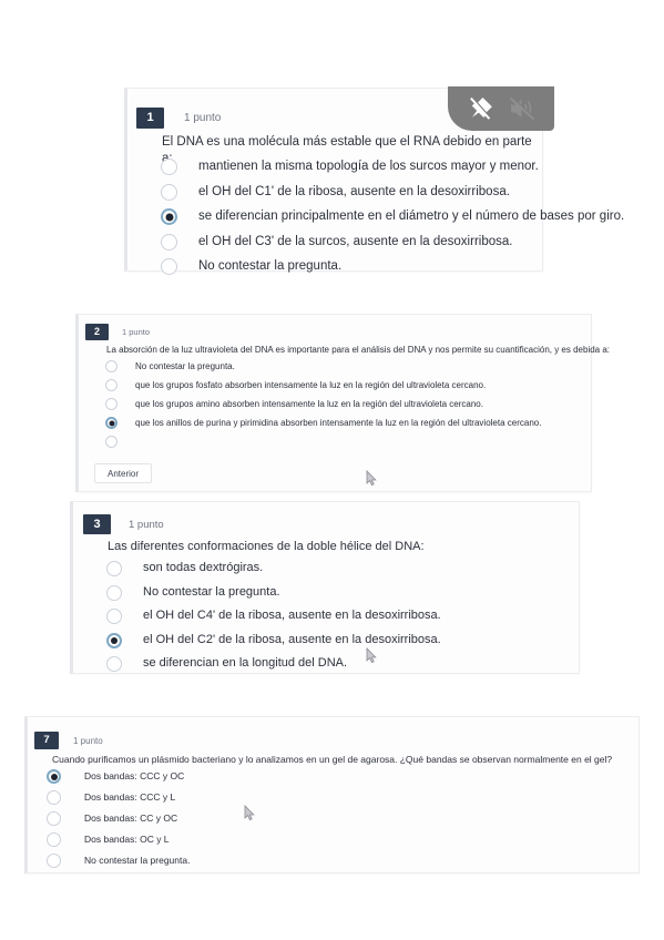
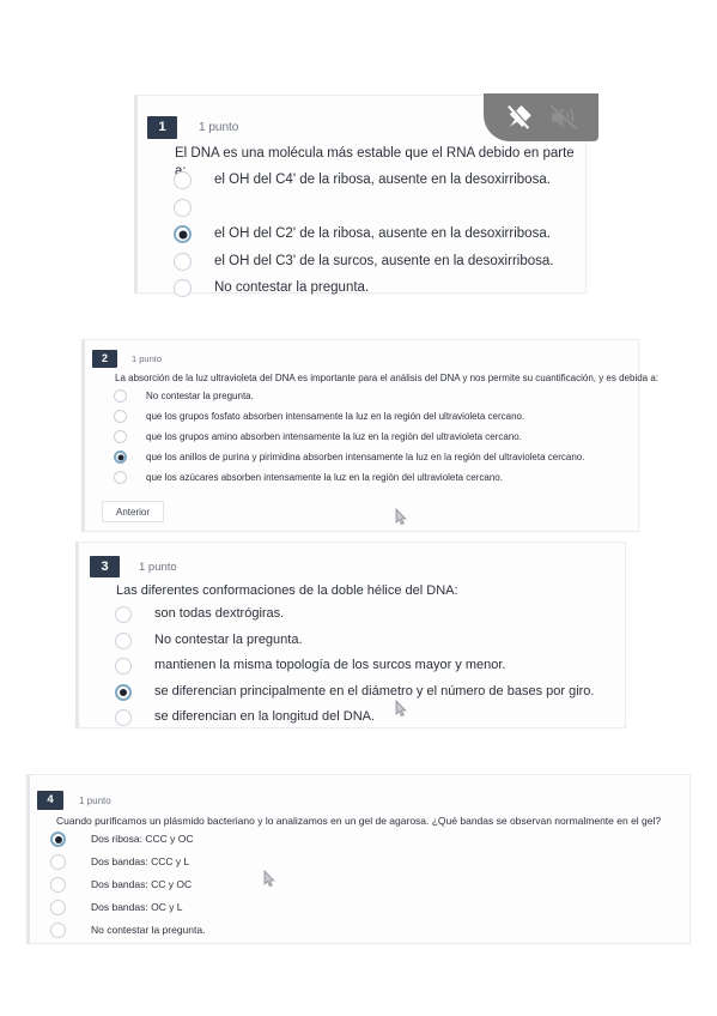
  1
  1 punto
  El DNA es una molécula más estable que el RNA debido en parte
- mantienen la misma topología de los surcos mayor y menor.
+ el OH del C4' de la ribosa, ausente en la desoxirribosa.
- el OH del C1' de la ribosa, ausente en la desoxirribosa.
- se diferencian principalmente en el diámetro y el número de bases por giro.
+ el OH del C2' de la ribosa, ausente en la desoxirribosa.
  el OH del C3' de la surcos, ausente en la desoxirribosa.
  No contestar la pregunta.
  2
  1 punto
  La absorción de la luz ultravioleta del DNA es importante para el análisis del DNA y nos permite su cuantificación, y es debida a:
  No contestar la pregunta.
  que los grupos fosfato absorben intensamente la luz en la región del ultravioleta cercano.
  que los grupos amino absorben intensamente la luz en la región del ultravioleta cercano.
  que los anillos de purina y pirimidina absorben intensamente la luz en la región del ultravioleta cercano.
+ que los azúcares absorben intensamente la luz en la región del ultravioleta cercano.
  Anterior
  3
  1 punto
  Las diferentes conformaciones de la doble hélice del DNA:
  son todas dextrógiras.
  No contestar la pregunta.
- el OH del C4' de la ribosa, ausente en la desoxirribosa.
+ mantienen la misma topología de los surcos mayor y menor.
- el OH del C2' de la ribosa, ausente en la desoxirribosa.
+ se diferencian principalmente en el diámetro y el número de bases por giro.
  se diferencian en la longitud del DNA.
- 7
+ 4
  1 punto
  Cuando purificamos un plásmido bacteriano y lo analizamos en un gel de agarosa. ¿Qué bandas se observan normalmente en el gel?
- Dos bandas: CCC y OC
+ Dos ribosa: CCC y OC
  Dos bandas: CCC y L
  Dos bandas: CC y OC
  Dos bandas: OC y L
  No contestar la pregunta.
